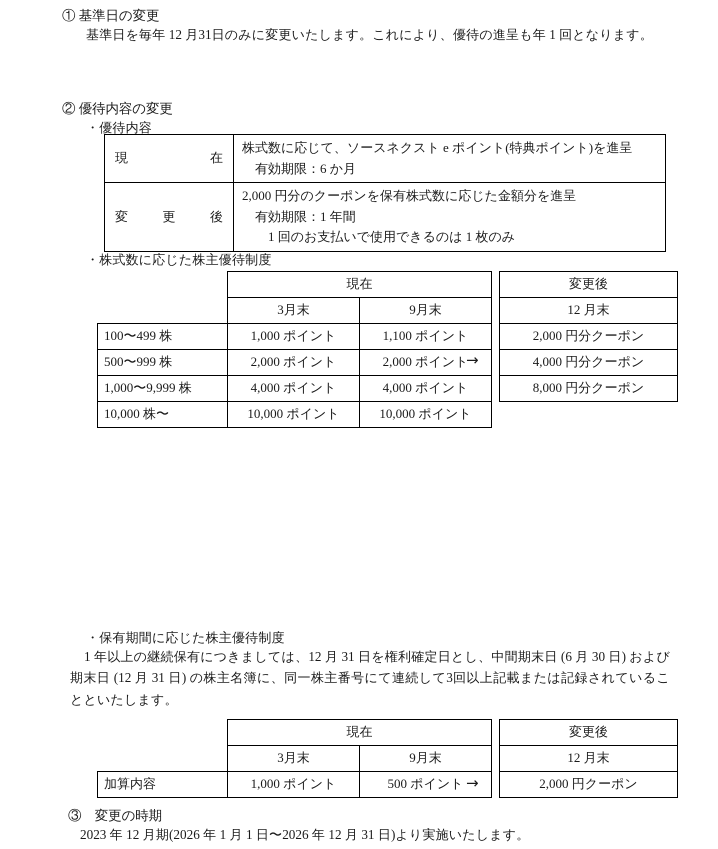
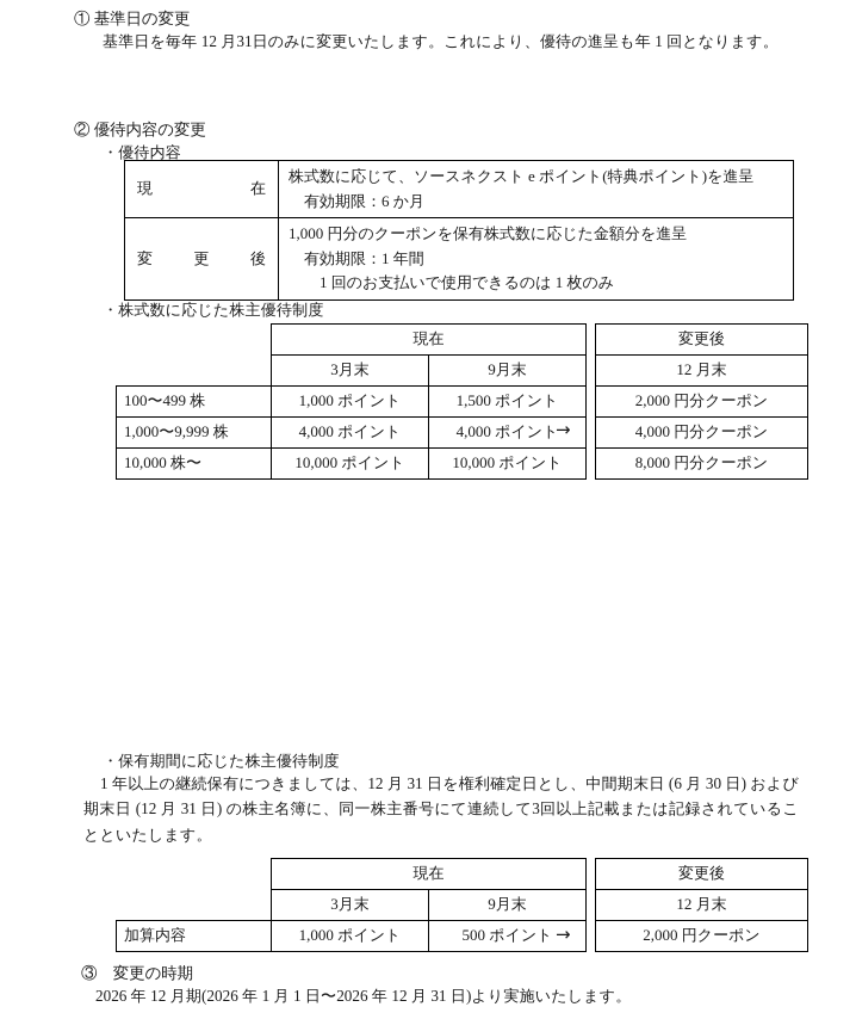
  ① 基準日の変更
  基準日を毎年 12 月31日のみに変更いたします。これにより、優待の進呈も年 1 回となります。
  ② 優待内容の変更
  ・優待内容
  現 在	株式数に応じて、ソースネクスト e ポイント(特典ポイント)を進呈 有効期限：6 か月
- 変 更 後	2,000 円分のクーポンを保有株式数に応じた金額分を進呈 有効期限：1 年間 1 回のお支払いで使用できるのは 1 枚のみ
+ 変 更 後	1,000 円分のクーポンを保有株式数に応じた金額分を進呈 有効期限：1 年間 1 回のお支払いで使用できるのは 1 枚のみ
  ・株式数に応じた株主優待制度
  	現在
  	3月末	9月末
- 100〜499 株	1,000 ポイント	1,100 ポイント
+ 100〜499 株	1,000 ポイント	1,500 ポイント
- 500〜999 株	2,000 ポイント	2,000 ポイント
  1,000〜9,999 株	4,000 ポイント	4,000 ポイント
  10,000 株〜	10,000 ポイント	10,000 ポイント
  →
  変更後
  12 月末
  2,000 円分クーポン
  4,000 円分クーポン
  8,000 円分クーポン
  ・保有期間に応じた株主優待制度
  1 年以上の継続保有につきましては、12 月 31 日を権利確定日とし、中間期末日 (6 月 30 日) および期末日 (12 月 31 日) の株主名簿に、同一株主番号にて連続して3回以上記載または記録されていることといたします。
  	現在
  	3月末	9月末
  加算内容	1,000 ポイント	500 ポイント
  →
  変更後
  12 月末
  2,000 円クーポン
  ③ 変更の時期
- 2023 年 12 月期(2026 年 1 月 1 日〜2026 年 12 月 31 日)より実施いたします。
+ 2026 年 12 月期(2026 年 1 月 1 日〜2026 年 12 月 31 日)より実施いたします。
